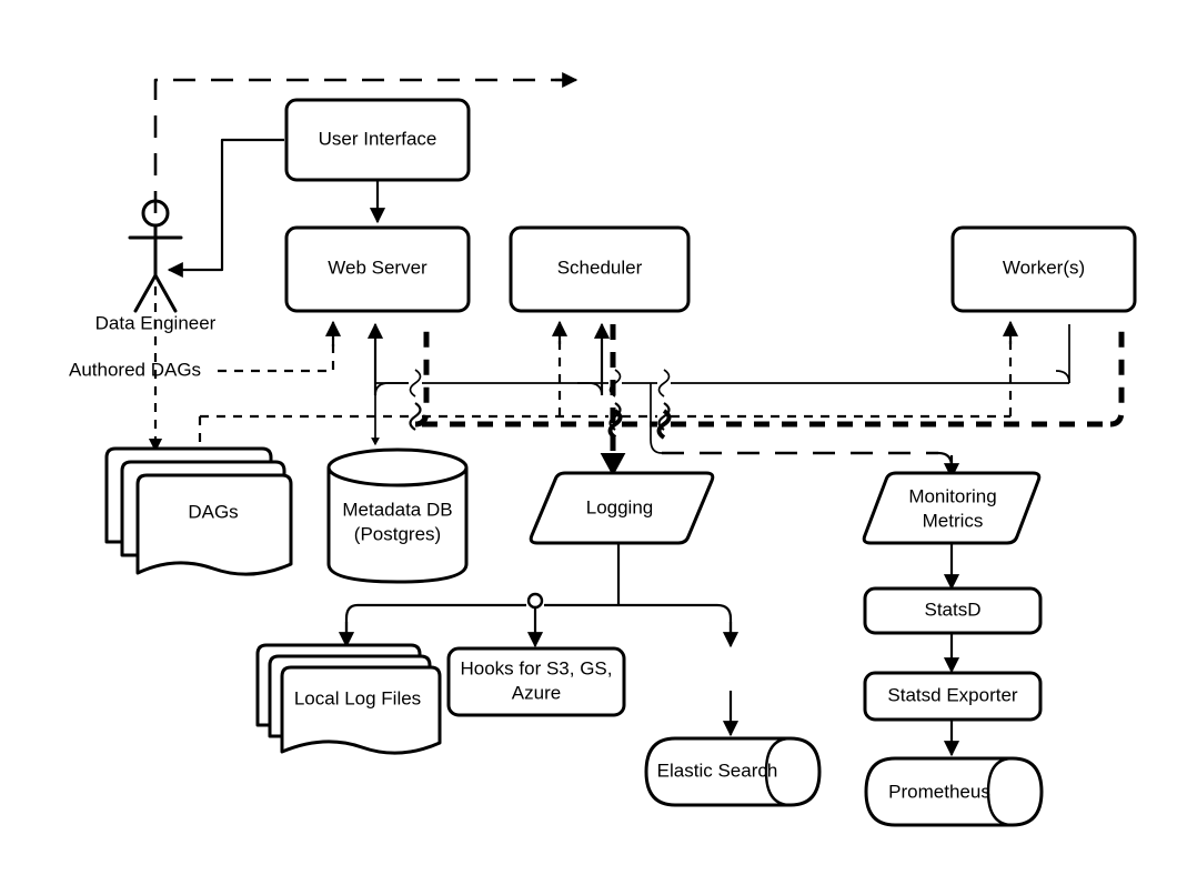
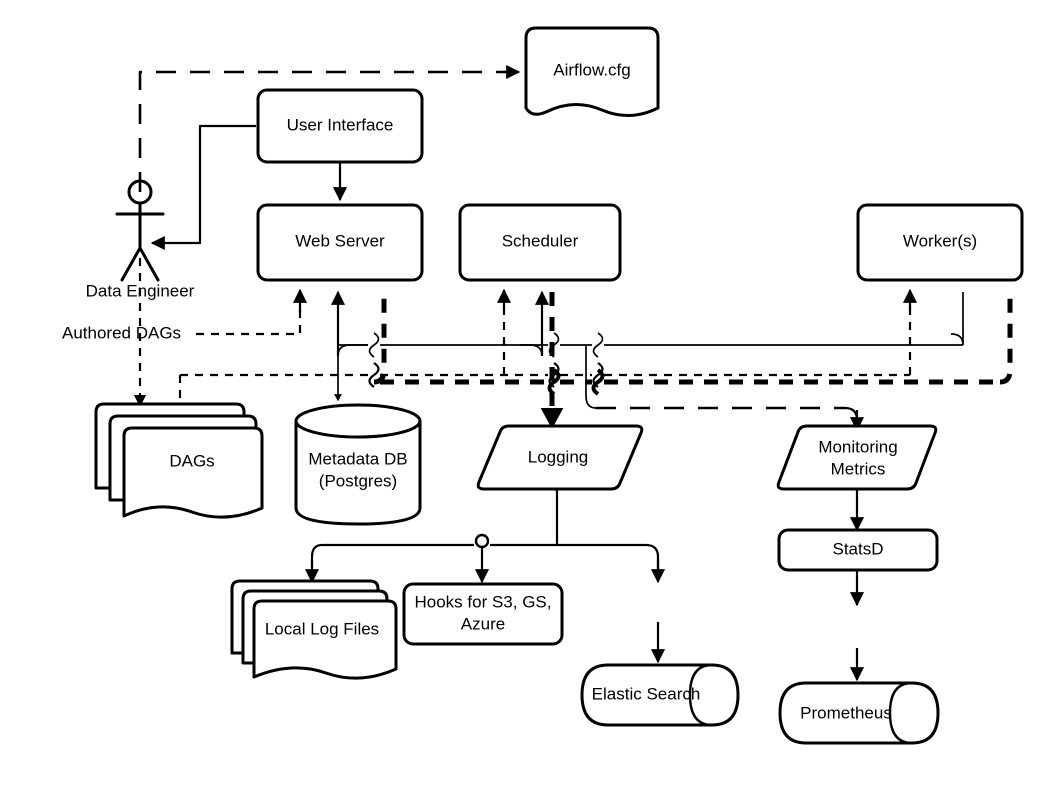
  Data Engineer
  Authored DAGs
+ Airflow.cfg
  User Interface
  Web Server
  Scheduler
  Worker(s)
  DAGs
  Metadata DB
  (Postgres)
  Logging
  Monitoring
  Metrics
  Local Log Files
  Hooks for S3, GS,
  Azure
  Elastic Search
  StatsD
- Statsd Exporter
  Prometheus
